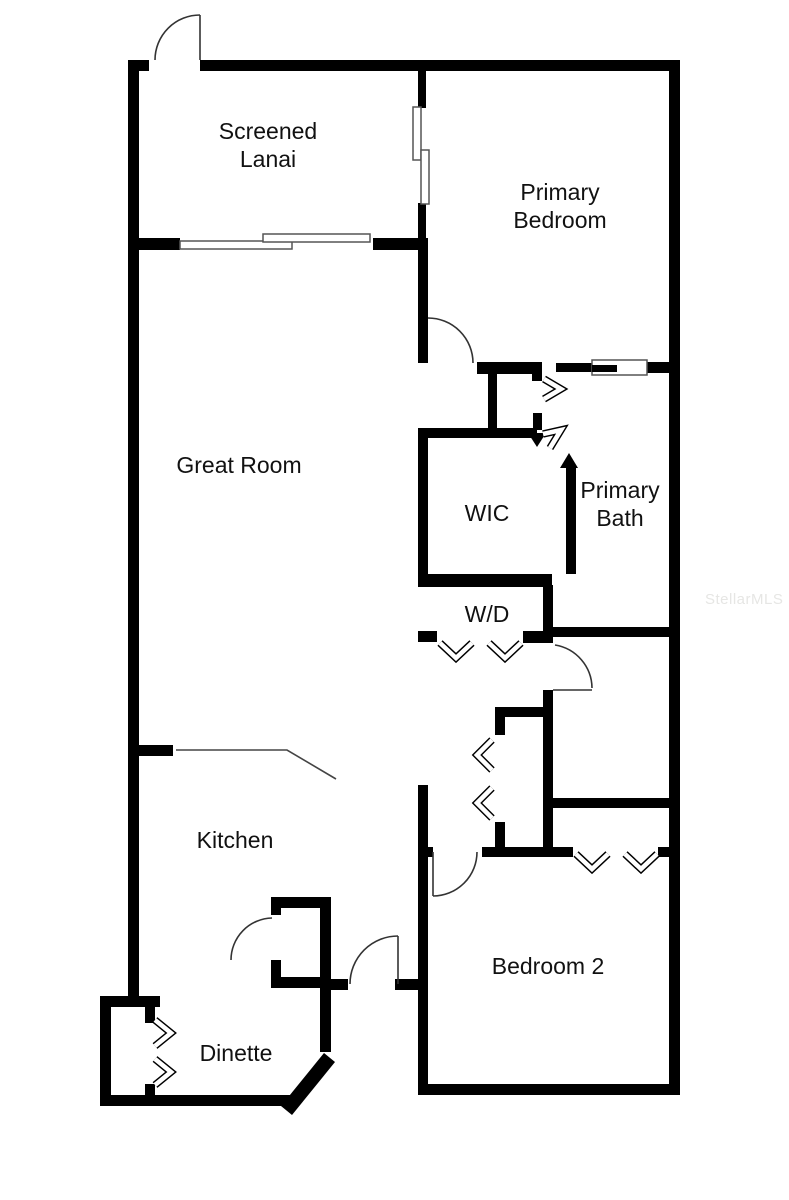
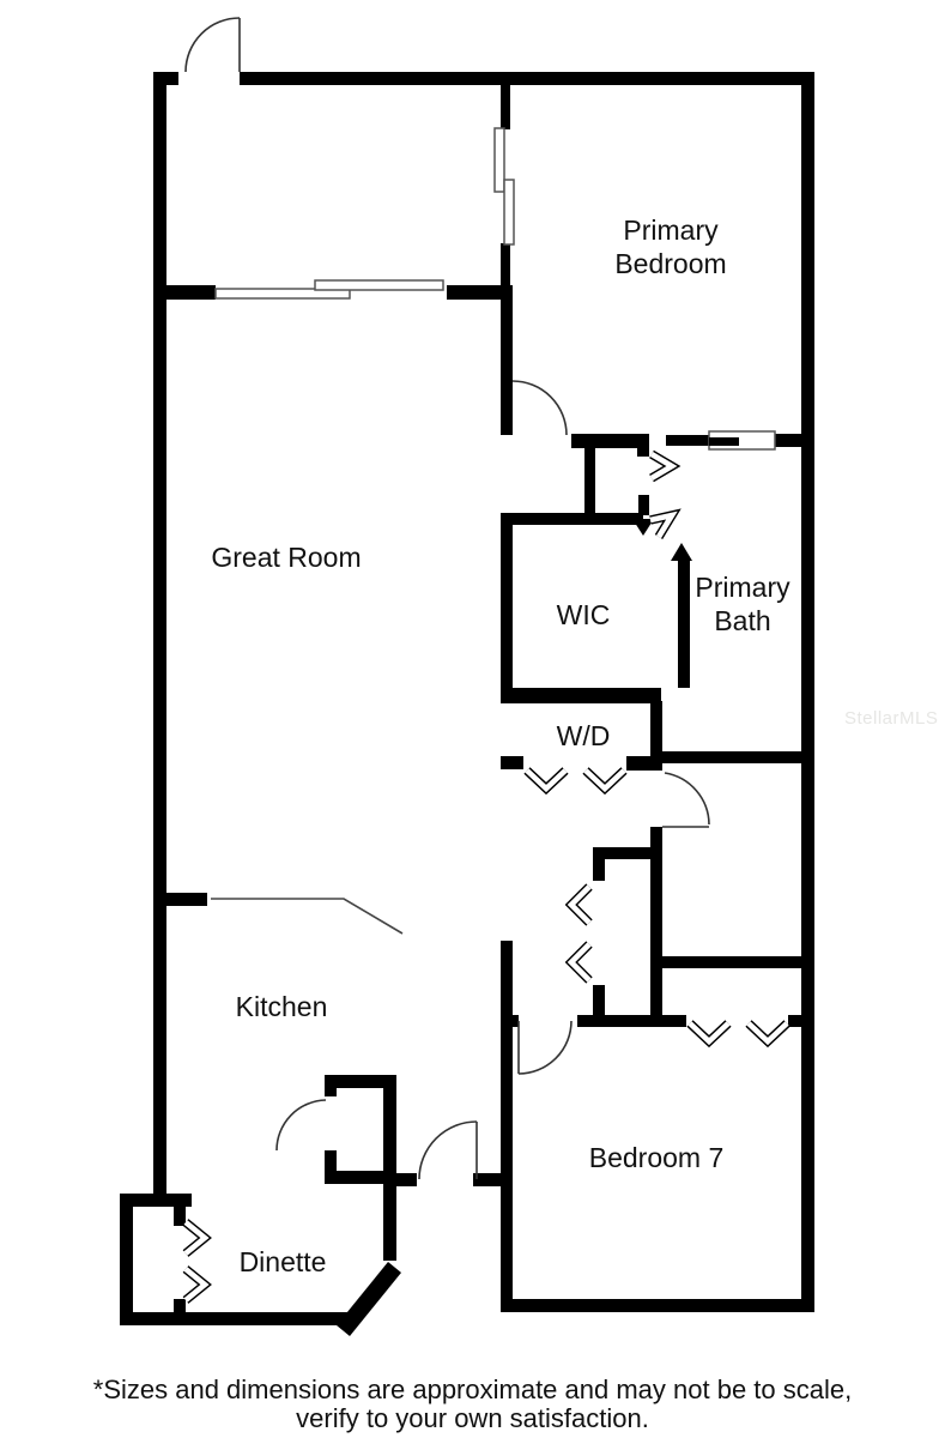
- Screened
- Lanai
  Primary
  Bedroom
  Great Room
  WIC
  Primary
  Bath
  W/D
  Kitchen
- Bedroom 2
+ Bedroom 7
  Dinette
  StellarMLS
+ *Sizes and dimensions are approximate and may not be to scale,
+ verify to your own satisfaction.
